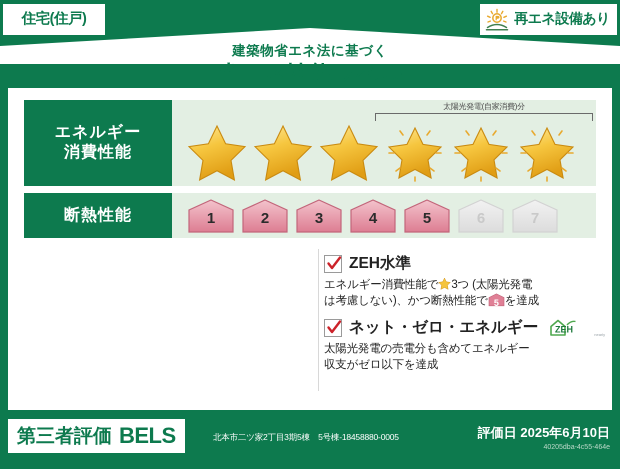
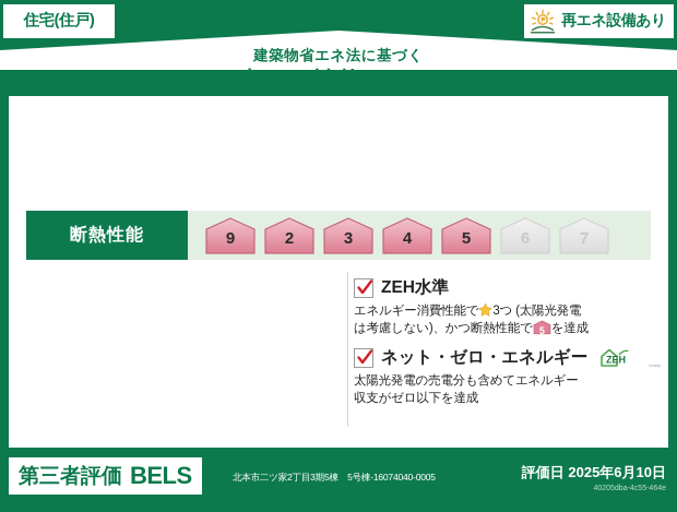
  住宅(住戸)
  再エネ設備あり
  建築物省エネ法に基づく
  省エネ性能ラベル
- エネルギー
- 消費性能
- 太陽光発電(自家消費)分
  断熱性能
- 1
+ 9
  2
  3
  4
  5
  6
  7
  ZEH水準
  エネルギー消費性能で 3つ (太陽光発電
  は考慮しない)、かつ断熱性能で
  5
  を達成
  ネット・ゼロ・エネルギー
  ZEH
  太陽光発電の売電分も含めてエネルギー
  収支がゼロ以下を達成
  第三者評価
  BELS
- 北本市二ツ家2丁目3期5棟 5号棟-18458880-0005
+ 北本市二ツ家2丁目3期5棟 5号棟-16074040-0005
  評価日 2025年6月10日
